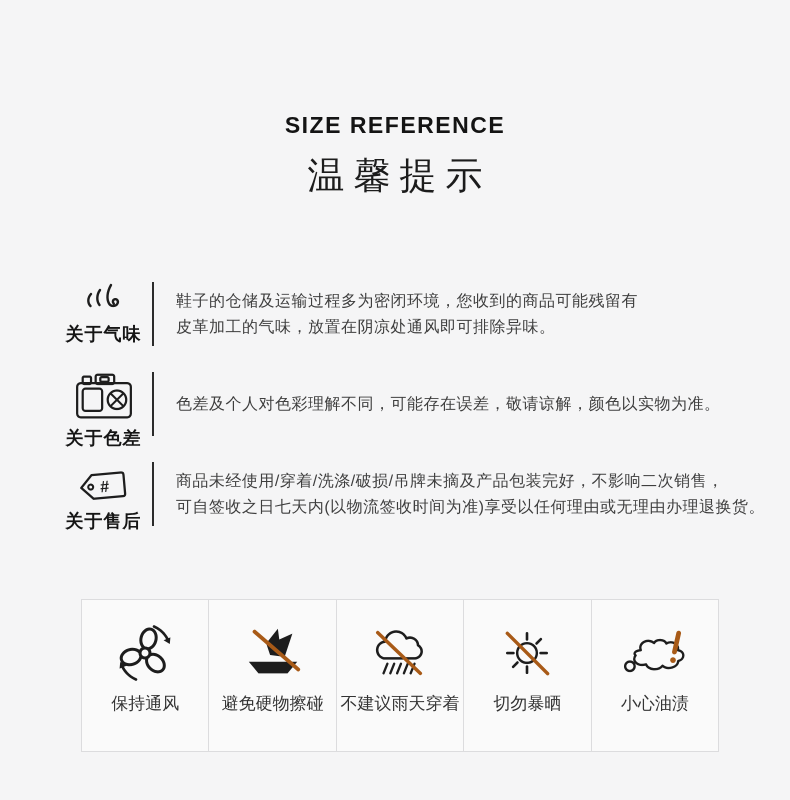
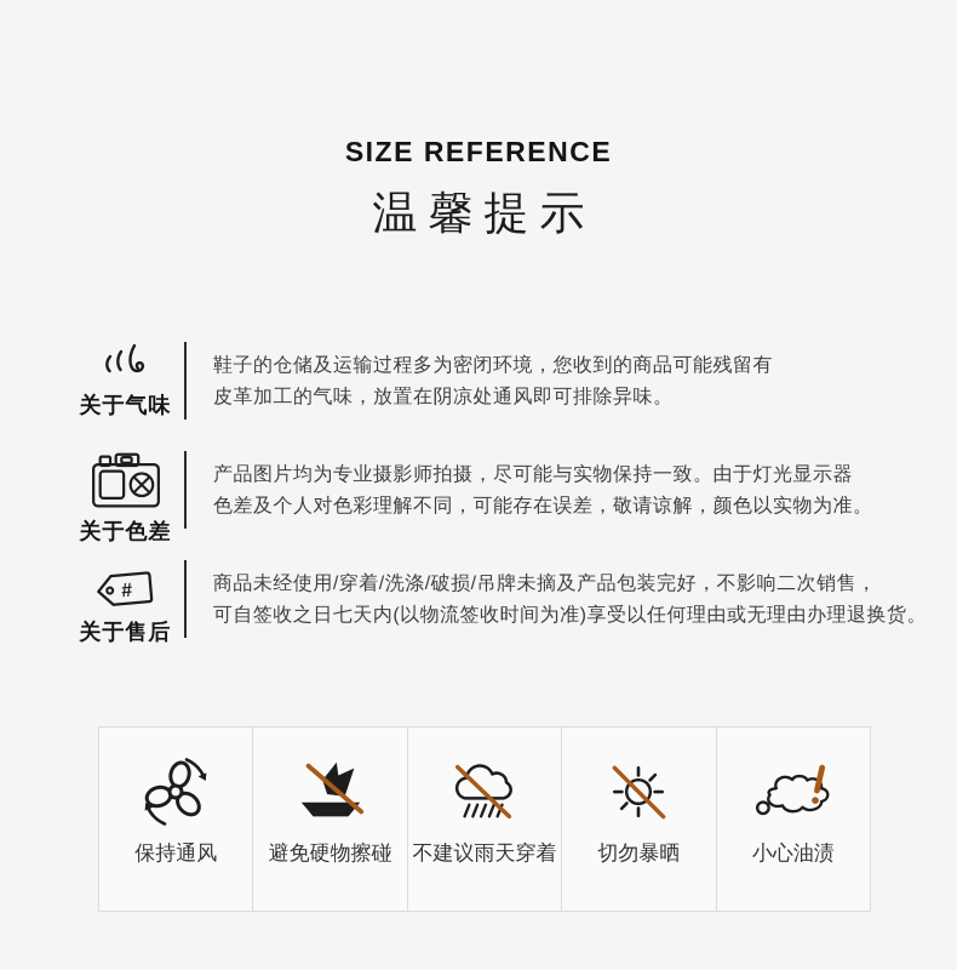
  SIZE REFERENCE
  温馨提示
  关于气味
  鞋子的仓储及运输过程多为密闭环境，您收到的商品可能残留有
  皮革加工的气味，放置在阴凉处通风即可排除异味。
  关于色差
+ 产品图片均为专业摄影师拍摄，尽可能与实物保持一致。由于灯光显示器
  色差及个人对色彩理解不同，可能存在误差，敬请谅解，颜色以实物为准。
  关于售后
  商品未经使用/穿着/洗涤/破损/吊牌未摘及产品包装完好，不影响二次销售，
  可自签收之日七天内(以物流签收时间为准)享受以任何理由或无理由办理退换货。
  保持通风
  避免硬物擦碰
  不建议雨天穿着
  切勿暴晒
  小心油渍
